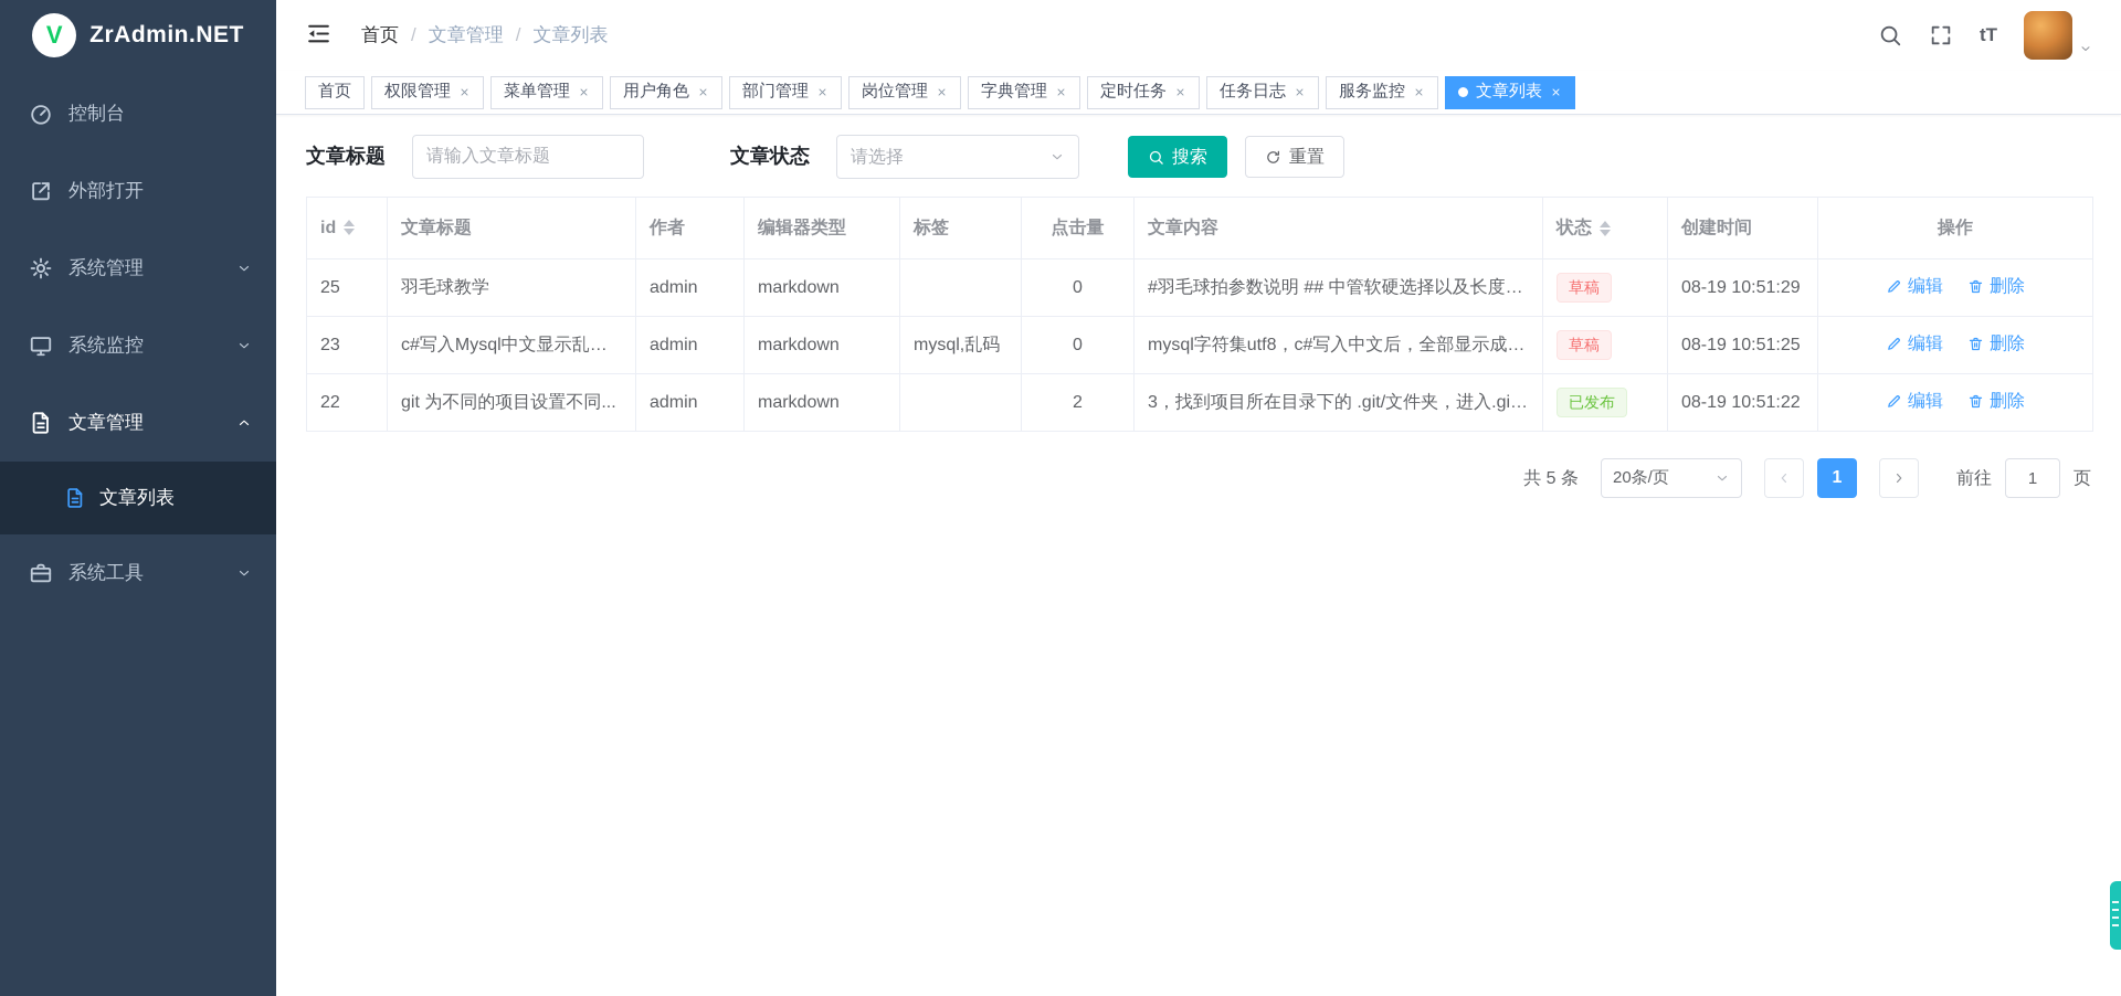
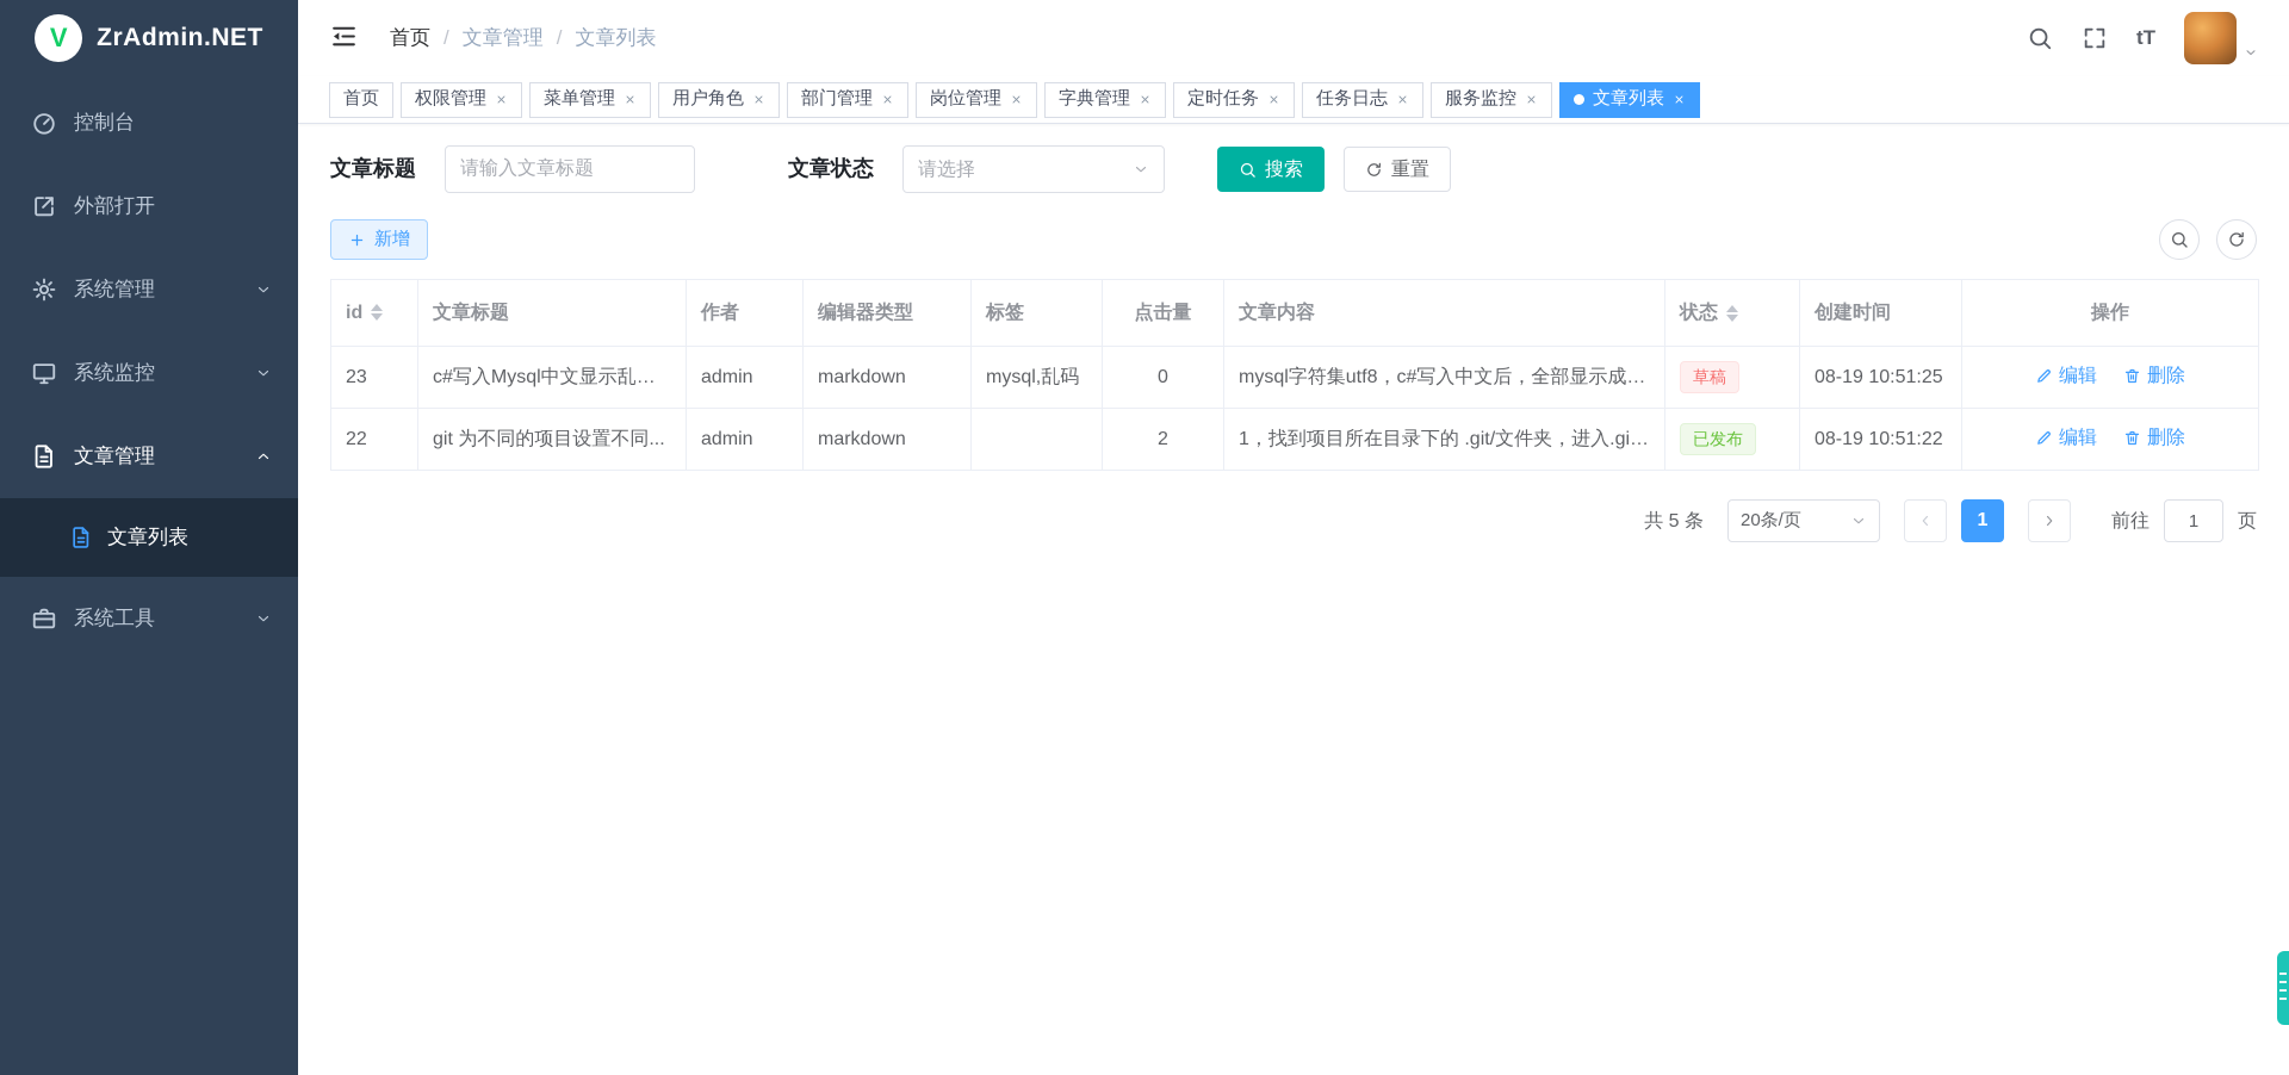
  V
  ZrAdmin.NET
  控制台
  外部打开
  系统管理
  系统监控
  文章管理
  文章列表
  系统工具
  首页
  /
  文章管理
  /
  文章列表
  tT
  首页
  权限管理
  菜单管理
  用户角色
  部门管理
  岗位管理
  字典管理
  定时任务
  任务日志
  服务监控
  文章列表
  文章标题
  请输入文章标题
  文章状态
  请选择
  搜索
  重置
+ 新增
  id	文章标题	作者	编辑器类型	标签	点击量	文章内容	状态	创建时间	操作
- 25	羽毛球教学	admin	markdown		0	#羽毛球拍参数说明 ## 中管软硬选择以及长度介...	草稿	08-19 10:51:29	编辑 删除
  23	c#写入Mysql中文显示乱码 ...	admin	markdown	mysql,乱码	0	mysql字符集utf8，c#写入中文后，全部显示成? ...	草稿	08-19 10:51:25	编辑 删除
- 22	git 为不同的项目设置不同...	admin	markdown		2	3，找到项目所在目录下的 .git/文件夹，进入.git/...	已发布	08-19 10:51:22	编辑 删除
+ 22	git 为不同的项目设置不同...	admin	markdown		2	1，找到项目所在目录下的 .git/文件夹，进入.git/...	已发布	08-19 10:51:22	编辑 删除
  共 5 条
  20条/页
  1
  前往
  1
  页
